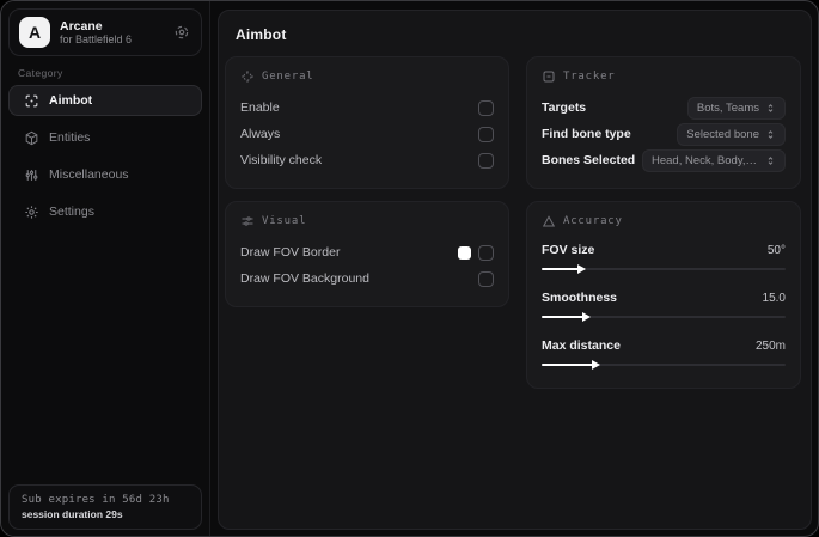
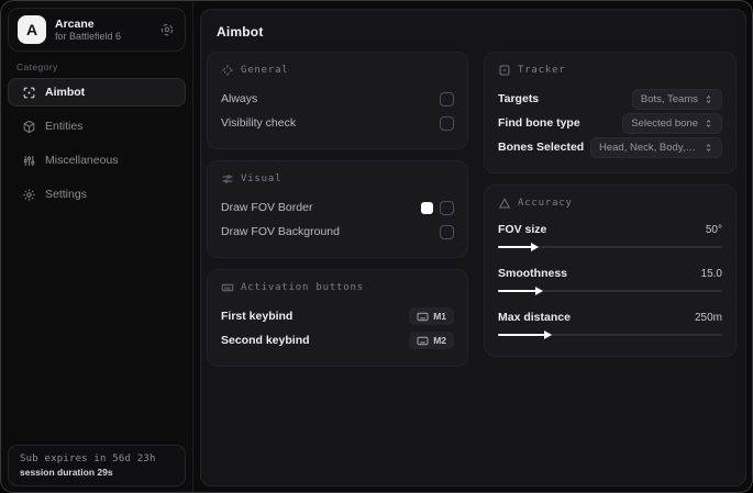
  A
  Arcane
  for Battlefield 6
  Category
  Aimbot
  Entities
  Miscellaneous
  Settings
  Sub expires in 56d 23h
  session duration 29s
  Aimbot
  General
- Enable
  Always
  Visibility check
  Visual
  Draw FOV Border
  Draw FOV Background
+ Activation buttons
+ First keybind
+ M1
+ Second keybind
+ M2
  Tracker
  Targets
  Bots, Teams
  Find bone type
  Selected bone
  Bones Selected
  Head, Neck, Body, P
  Accuracy
  FOV size
  50°
  Smoothness
  15.0
  Max distance
  250m
